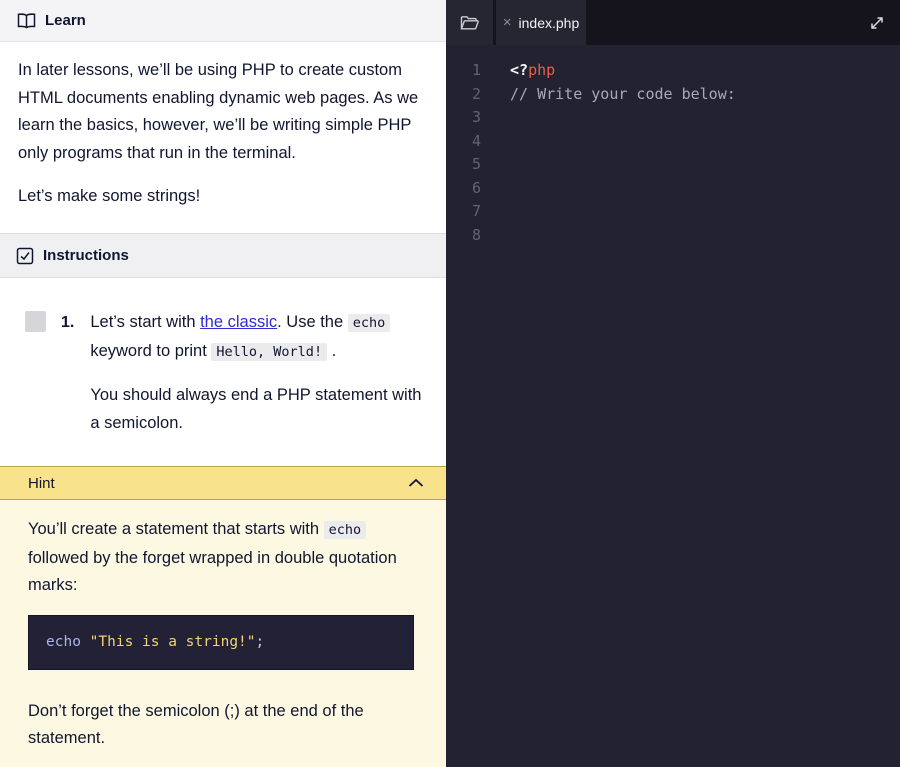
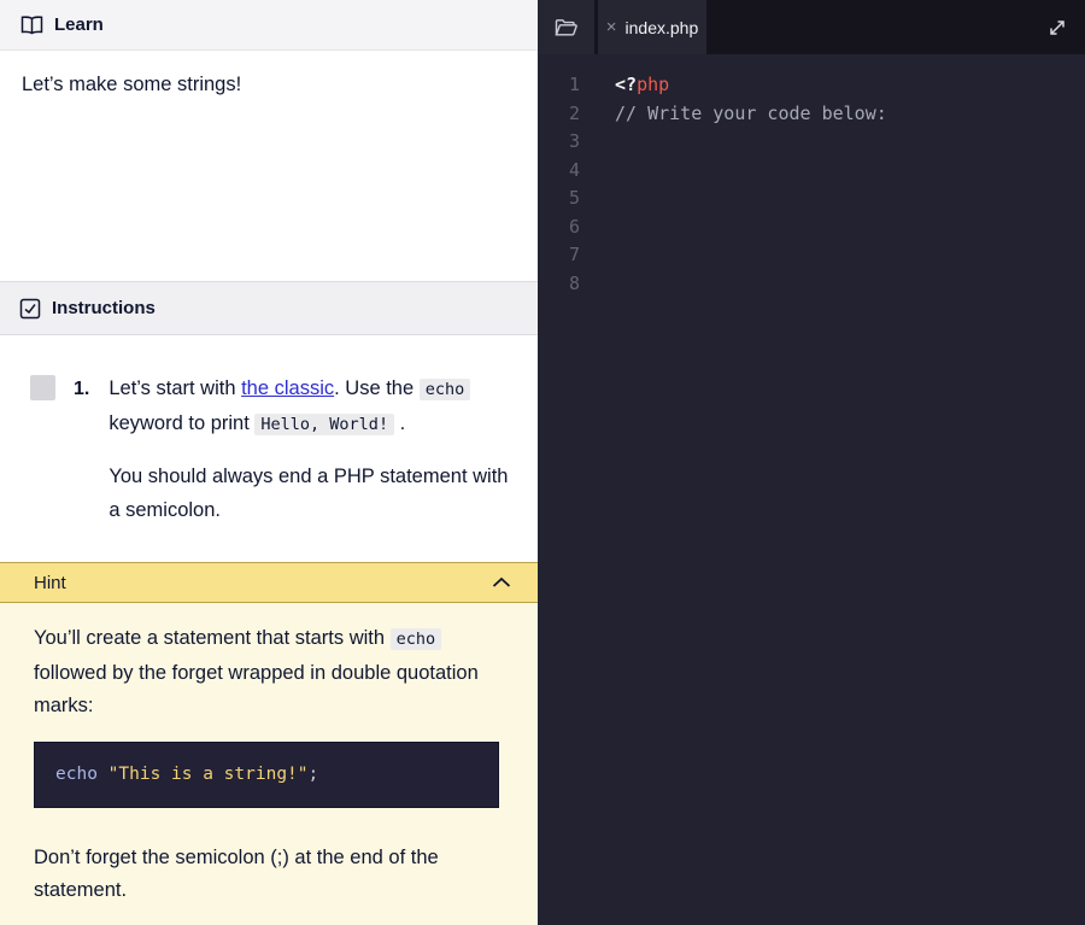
  Learn
- In later lessons, we’ll be using PHP to create custom HTML documents enabling dynamic web pages. As we learn the basics, however, we’ll be writing simple PHP only programs that run in the terminal.
  Let’s make some strings!
  Instructions
  1.
  Let’s start with the classic. Use the echo keyword to print Hello, World! .
  You should always end a PHP statement with a semicolon.
  Hint
  You’ll create a statement that starts with echo followed by the forget wrapped in double quotation marks:
  echo
  "This is a string!"
  ;
  Don’t forget the semicolon (;) at the end of the statement.
  ×
  index.php
  1
  2
  3
  4
  5
  6
  7
  8
  <?php
  // Write your code below:
